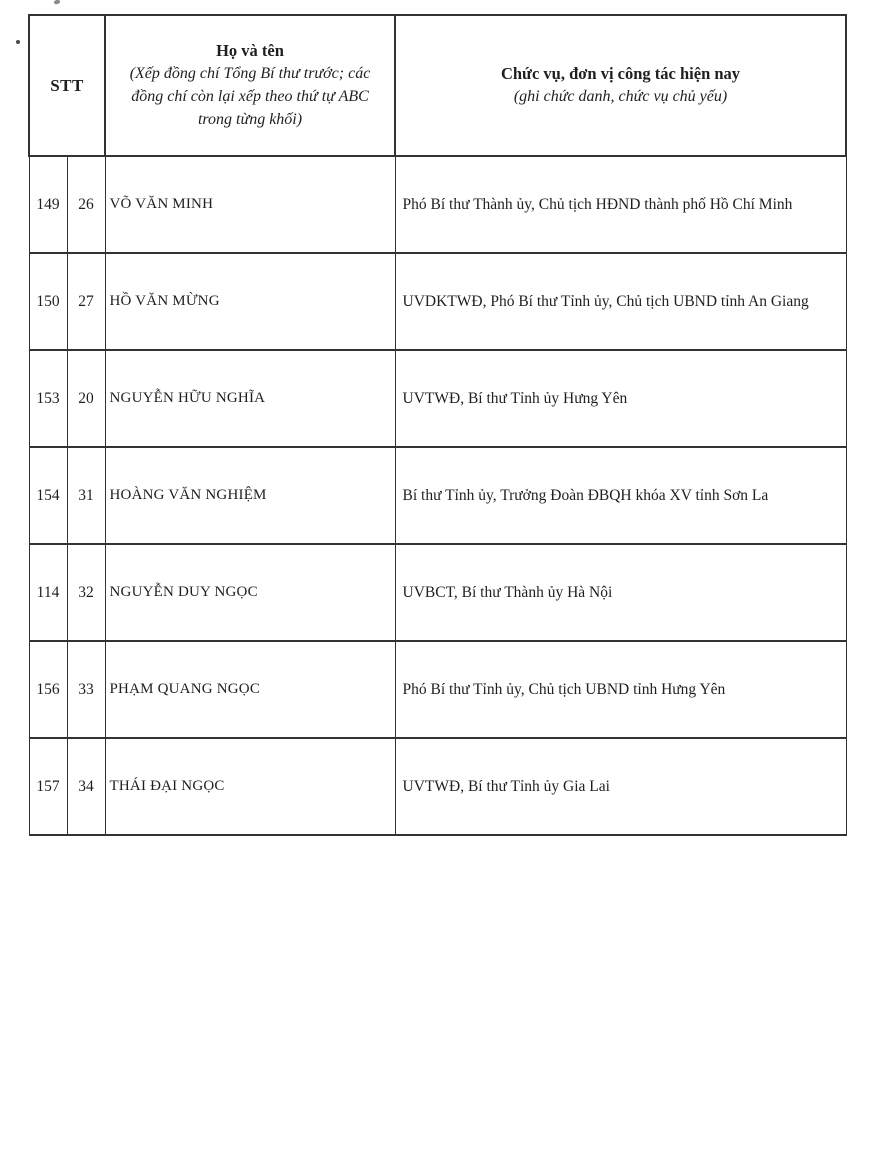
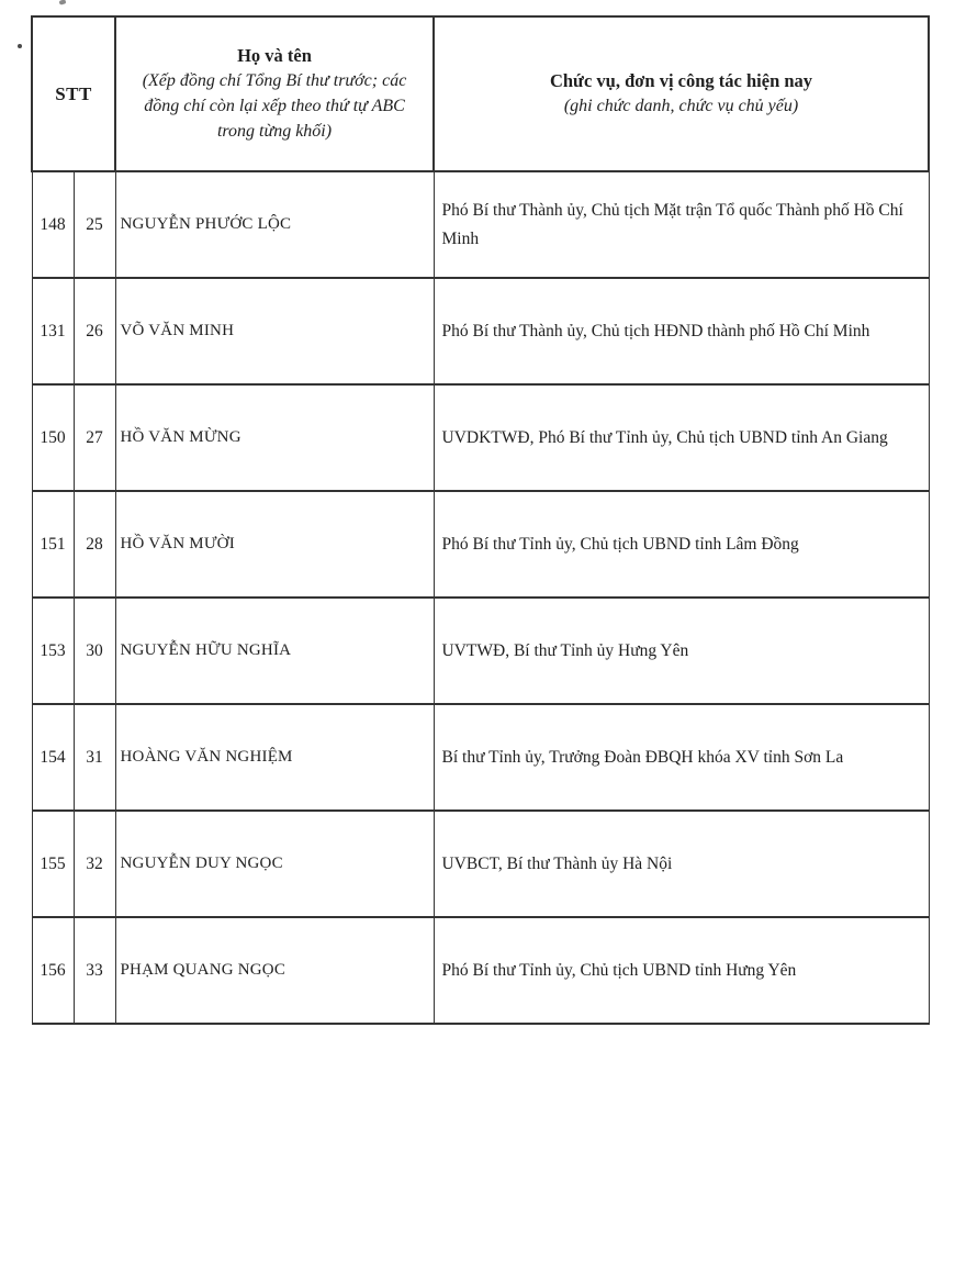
  STT	Họ và tên (Xếp đồng chí Tổng Bí thư trước; các đồng chí còn lại xếp theo thứ tự ABC trong từng khối)	Chức vụ, đơn vị công tác hiện nay (ghi chức danh, chức vụ chủ yếu)
+ 148	25	NGUYỄN PHƯỚC LỘC	Phó Bí thư Thành ủy, Chủ tịch Mặt trận Tổ quốc Thành phố Hồ Chí Minh
- 149	26	VÕ VĂN MINH	Phó Bí thư Thành ủy, Chủ tịch HĐND thành phố Hồ Chí Minh
+ 131	26	VÕ VĂN MINH	Phó Bí thư Thành ủy, Chủ tịch HĐND thành phố Hồ Chí Minh
  150	27	HỒ VĂN MỪNG	UVDKTWĐ, Phó Bí thư Tỉnh ủy, Chủ tịch UBND tỉnh An Giang
+ 151	28	HỒ VĂN MƯỜI	Phó Bí thư Tỉnh ủy, Chủ tịch UBND tỉnh Lâm Đồng
- 153	20	NGUYỄN HỮU NGHĨA	UVTWĐ, Bí thư Tỉnh ủy Hưng Yên
+ 153	30	NGUYỄN HỮU NGHĨA	UVTWĐ, Bí thư Tỉnh ủy Hưng Yên
  154	31	HOÀNG VĂN NGHIỆM	Bí thư Tỉnh ủy, Trưởng Đoàn ĐBQH khóa XV tỉnh Sơn La
- 114	32	NGUYỄN DUY NGỌC	UVBCT, Bí thư Thành ủy Hà Nội
+ 155	32	NGUYỄN DUY NGỌC	UVBCT, Bí thư Thành ủy Hà Nội
  156	33	PHẠM QUANG NGỌC	Phó Bí thư Tỉnh ủy, Chủ tịch UBND tỉnh Hưng Yên
- 157	34	THÁI ĐẠI NGỌC	UVTWĐ, Bí thư Tỉnh ủy Gia Lai
